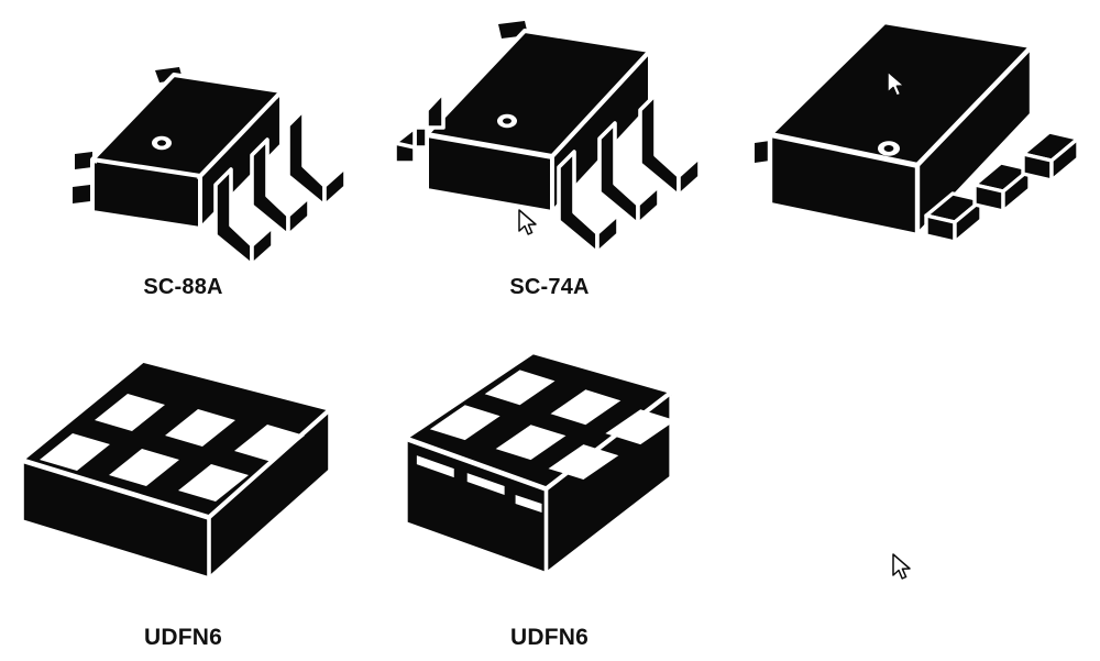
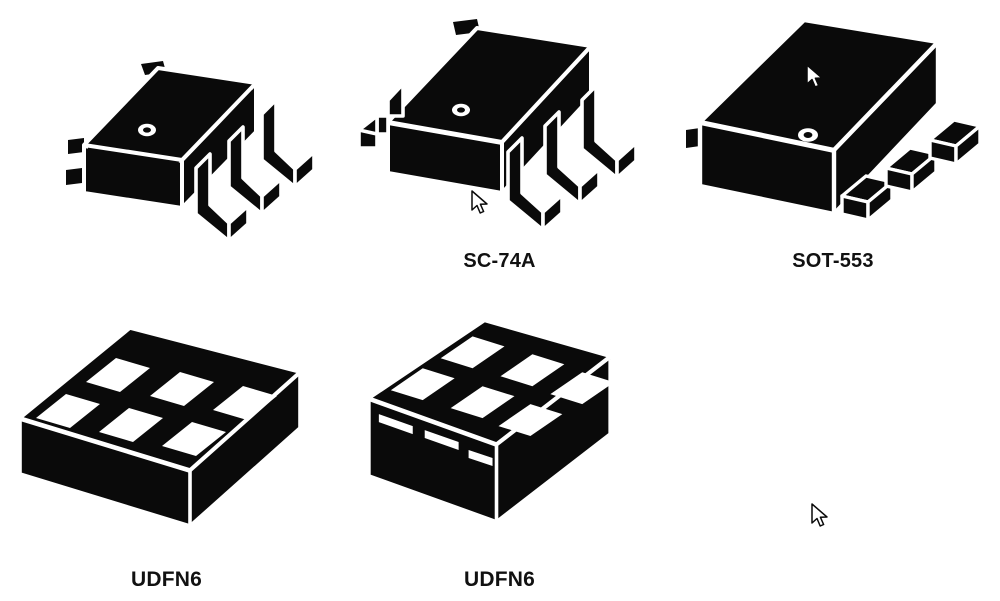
- SC-88A
  SC-74A
+ SOT-553
  UDFN6
  UDFN6
